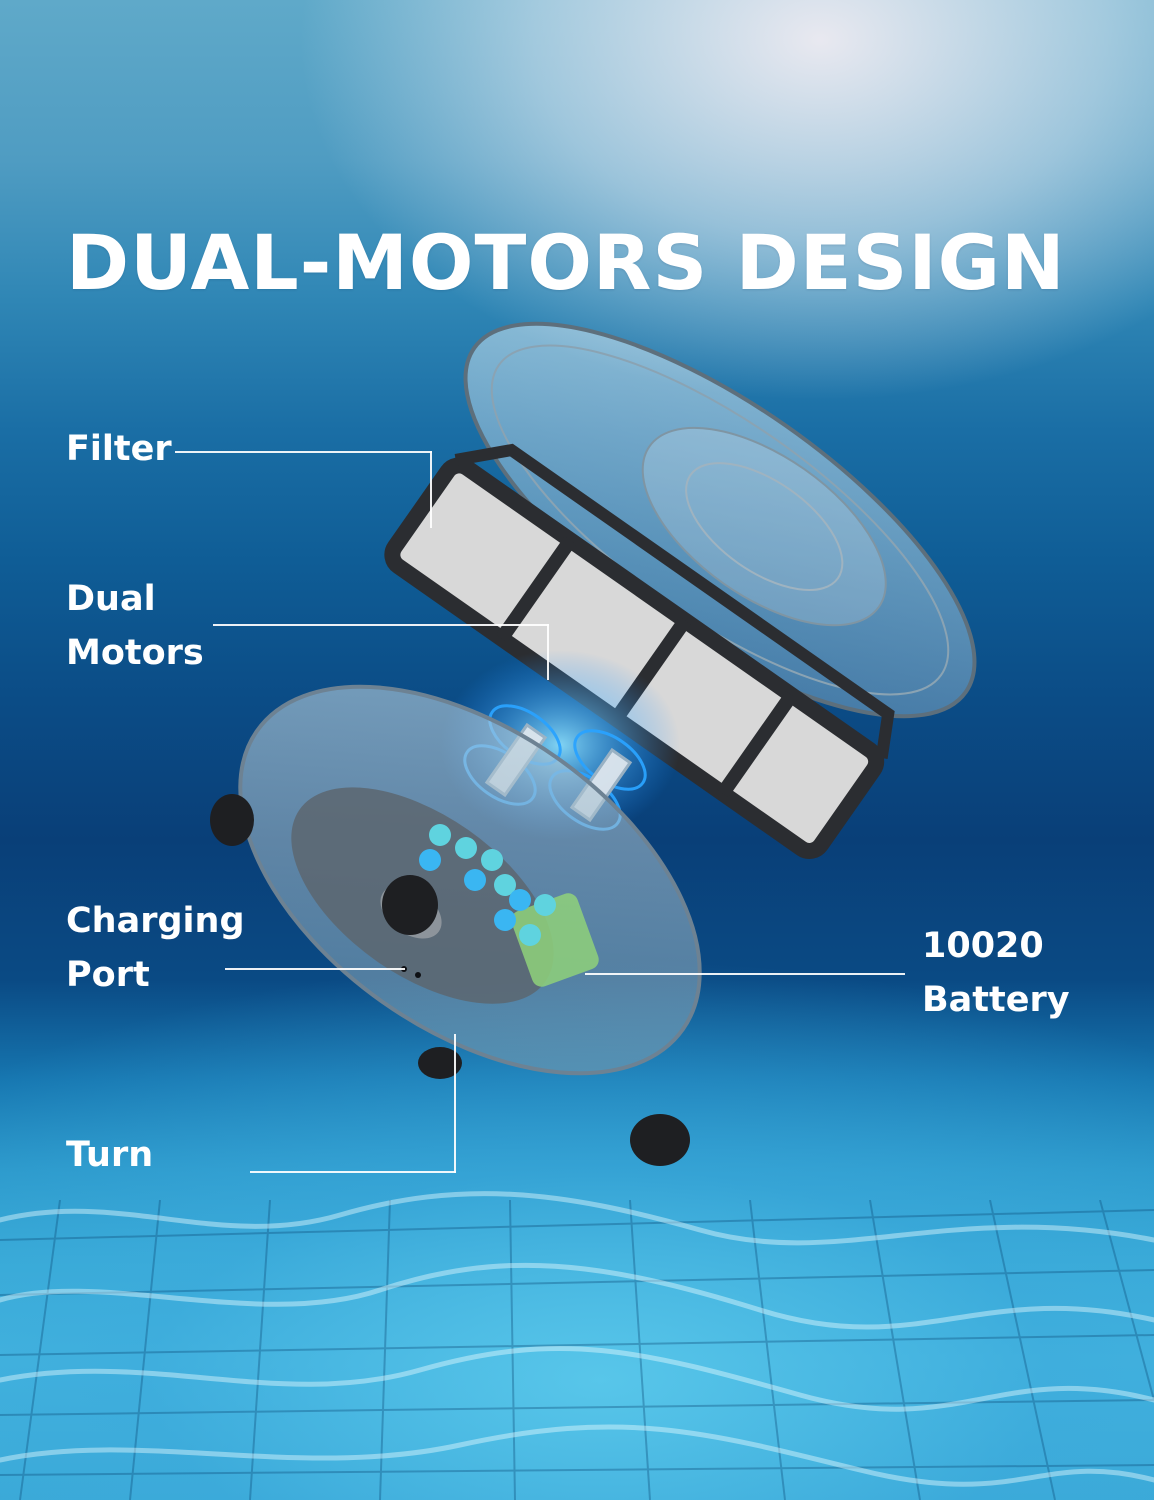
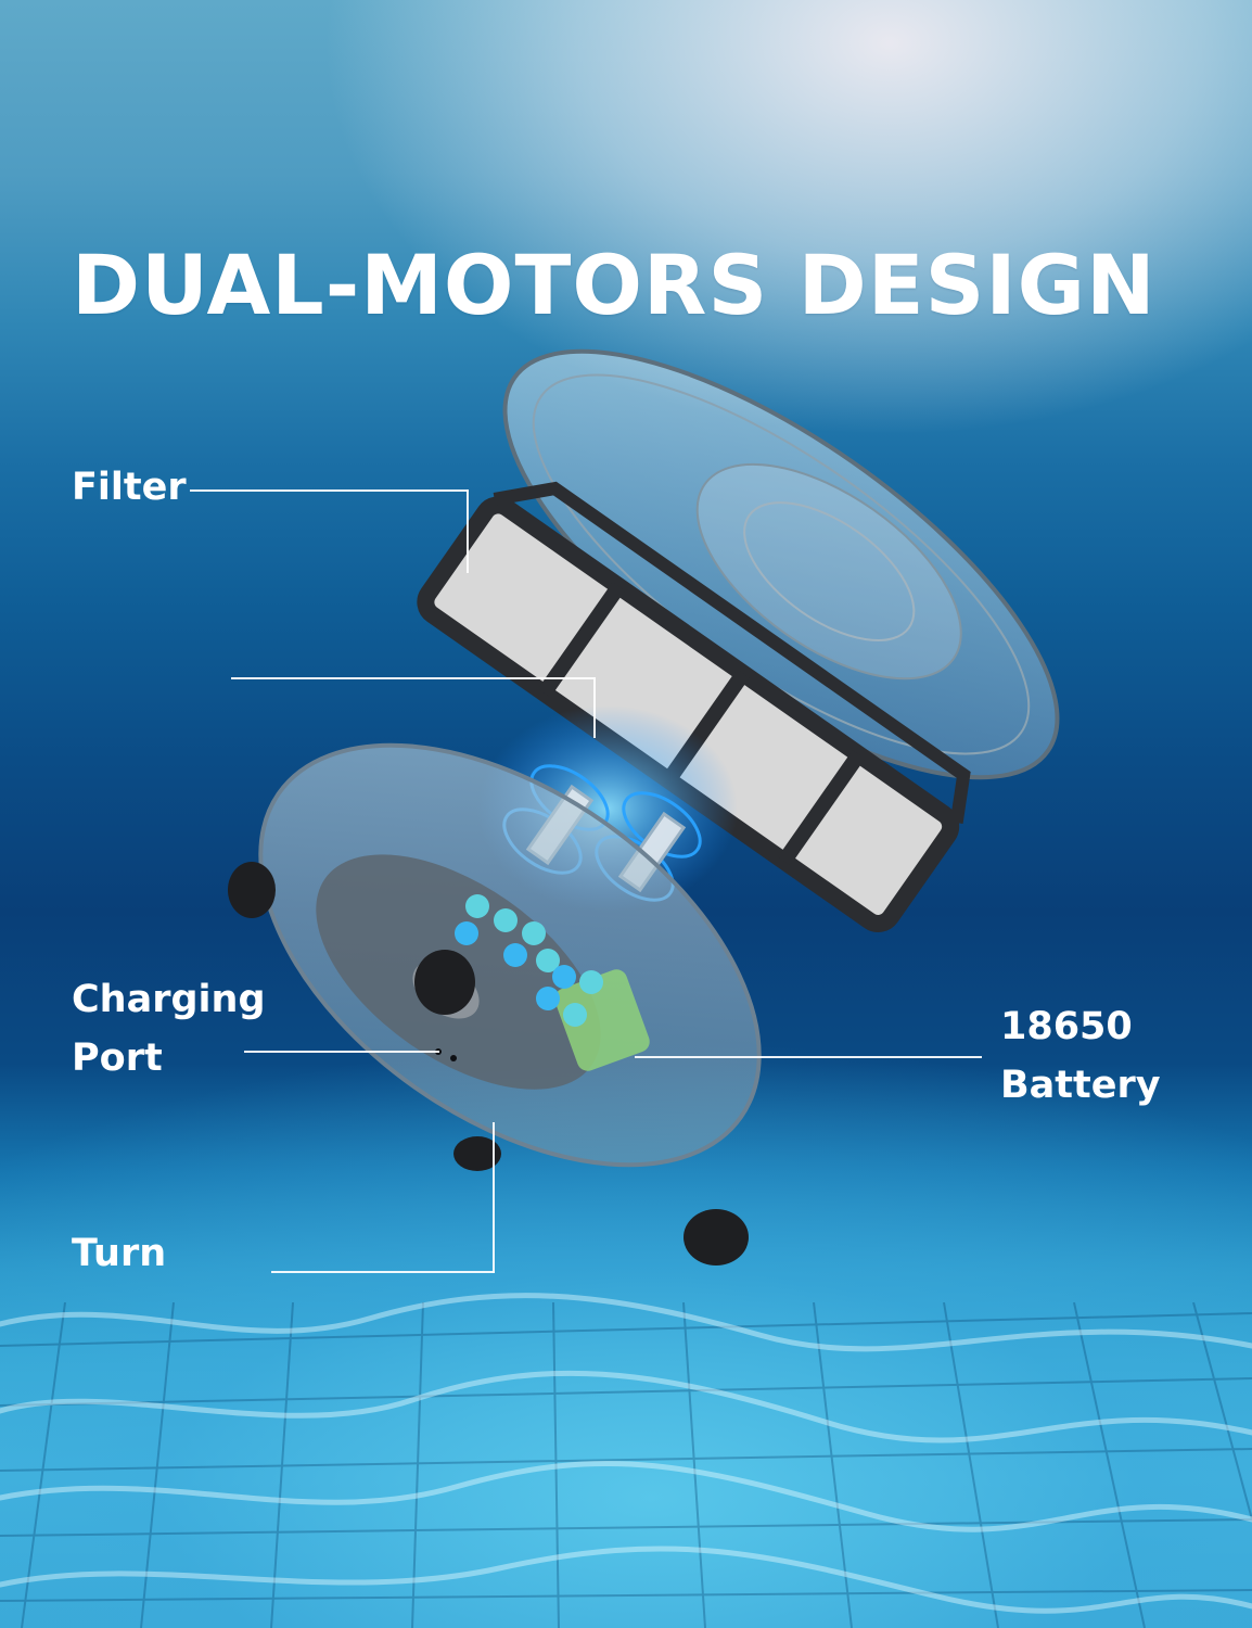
  DUAL-MOTORS DESIGN
  Filter
- Dual
- Motors
  Charging
  Port
  Turn
- 10020
+ 18650
  Battery
